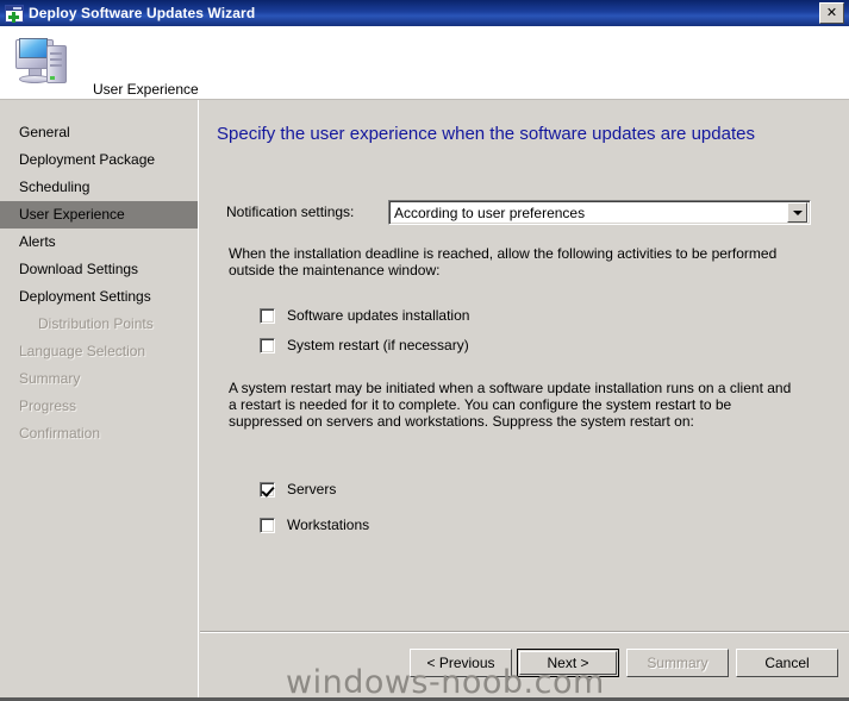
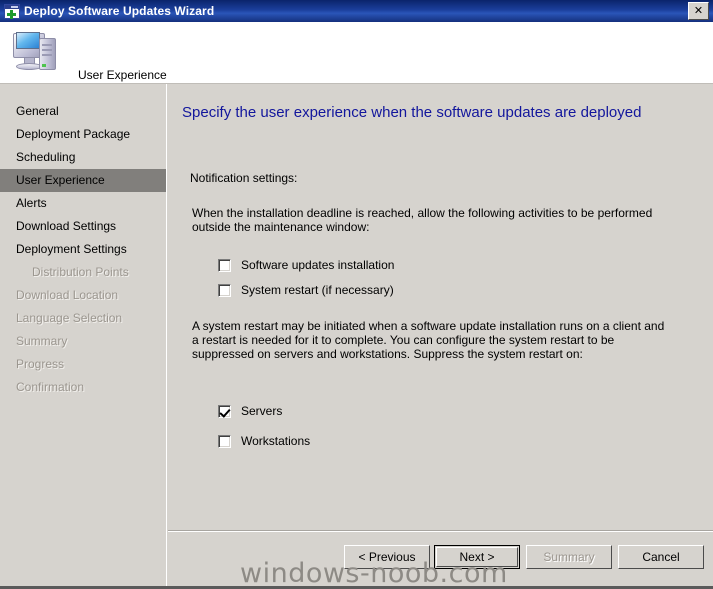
  Deploy Software Updates Wizard
  ✕
  User Experience
  General
  Deployment Package
  Scheduling
  User Experience
  Alerts
  Download Settings
  Deployment Settings
  Distribution Points
+ Download Location
  Language Selection
  Summary
  Progress
  Confirmation
- Specify the user experience when the software updates are updates
+ Specify the user experience when the software updates are deployed
  Notification settings:
- According to user preferences
  When the installation deadline is reached, allow the following activities to be performed outside the maintenance window:
  Software updates installation
  System restart (if necessary)
  A system restart may be initiated when a software update installation runs on a client and a restart is needed for it to complete. You can configure the system restart to be suppressed on servers and workstations. Suppress the system restart on:
  Servers
  Workstations
  < Previous
  Next >
  Summary
  Cancel
  windows-noob.com
